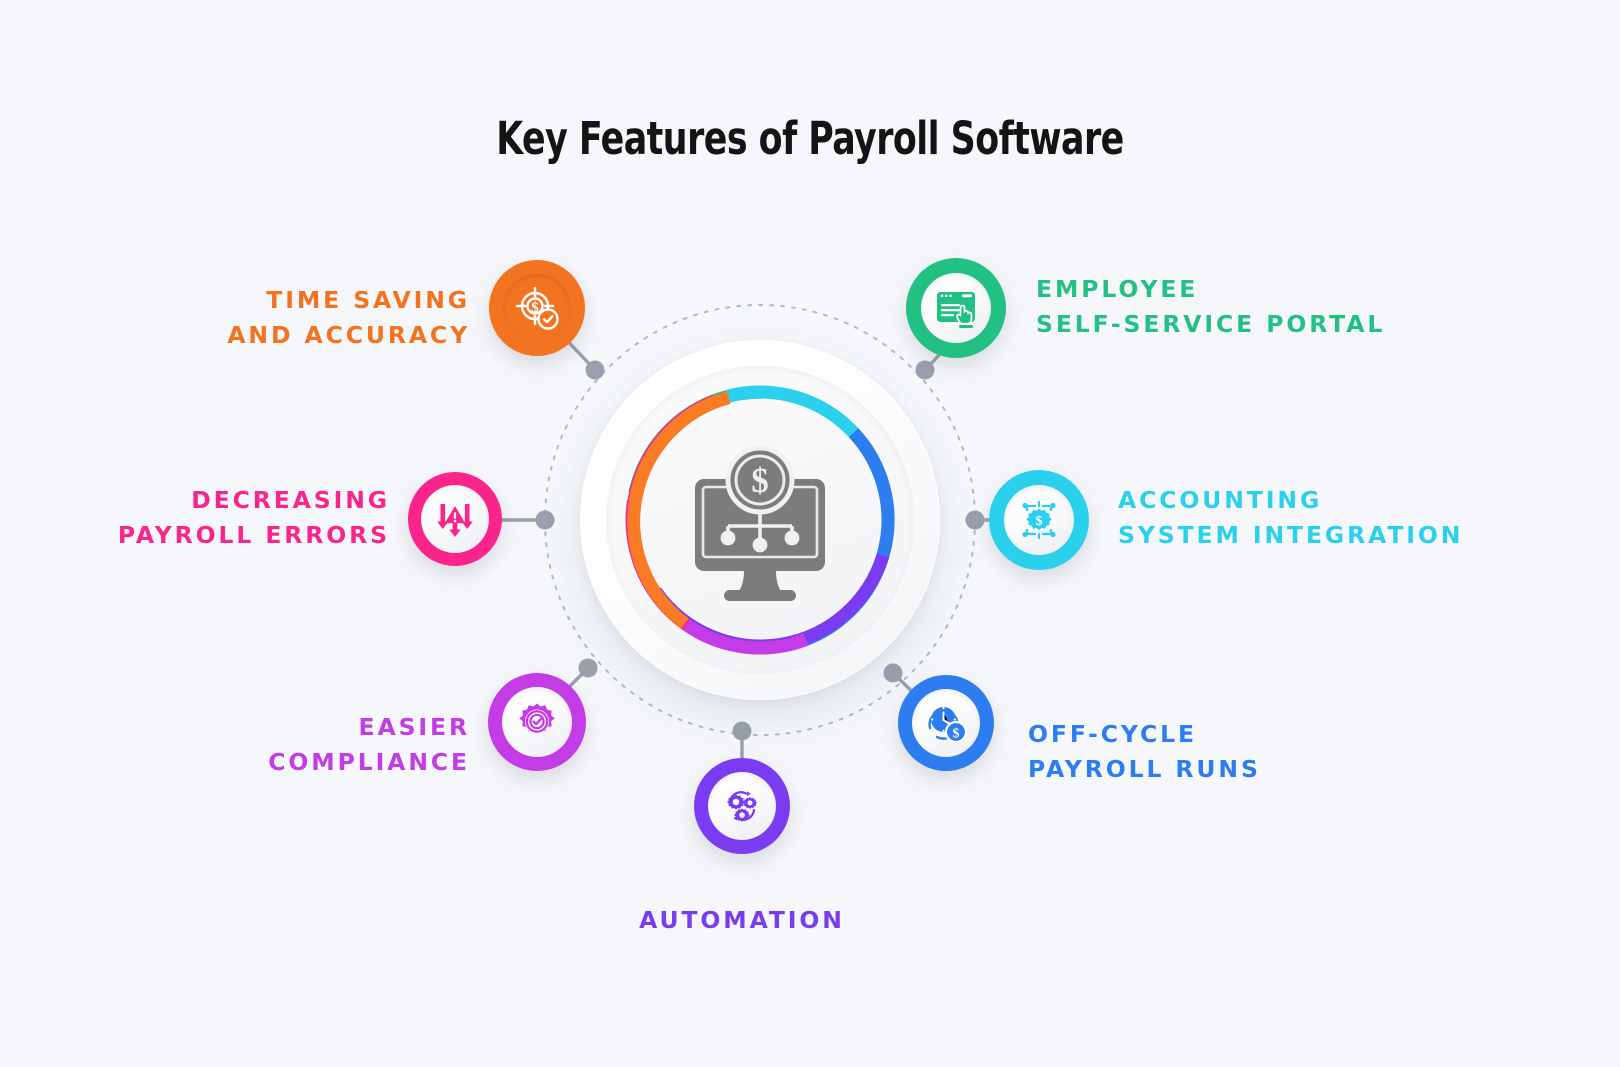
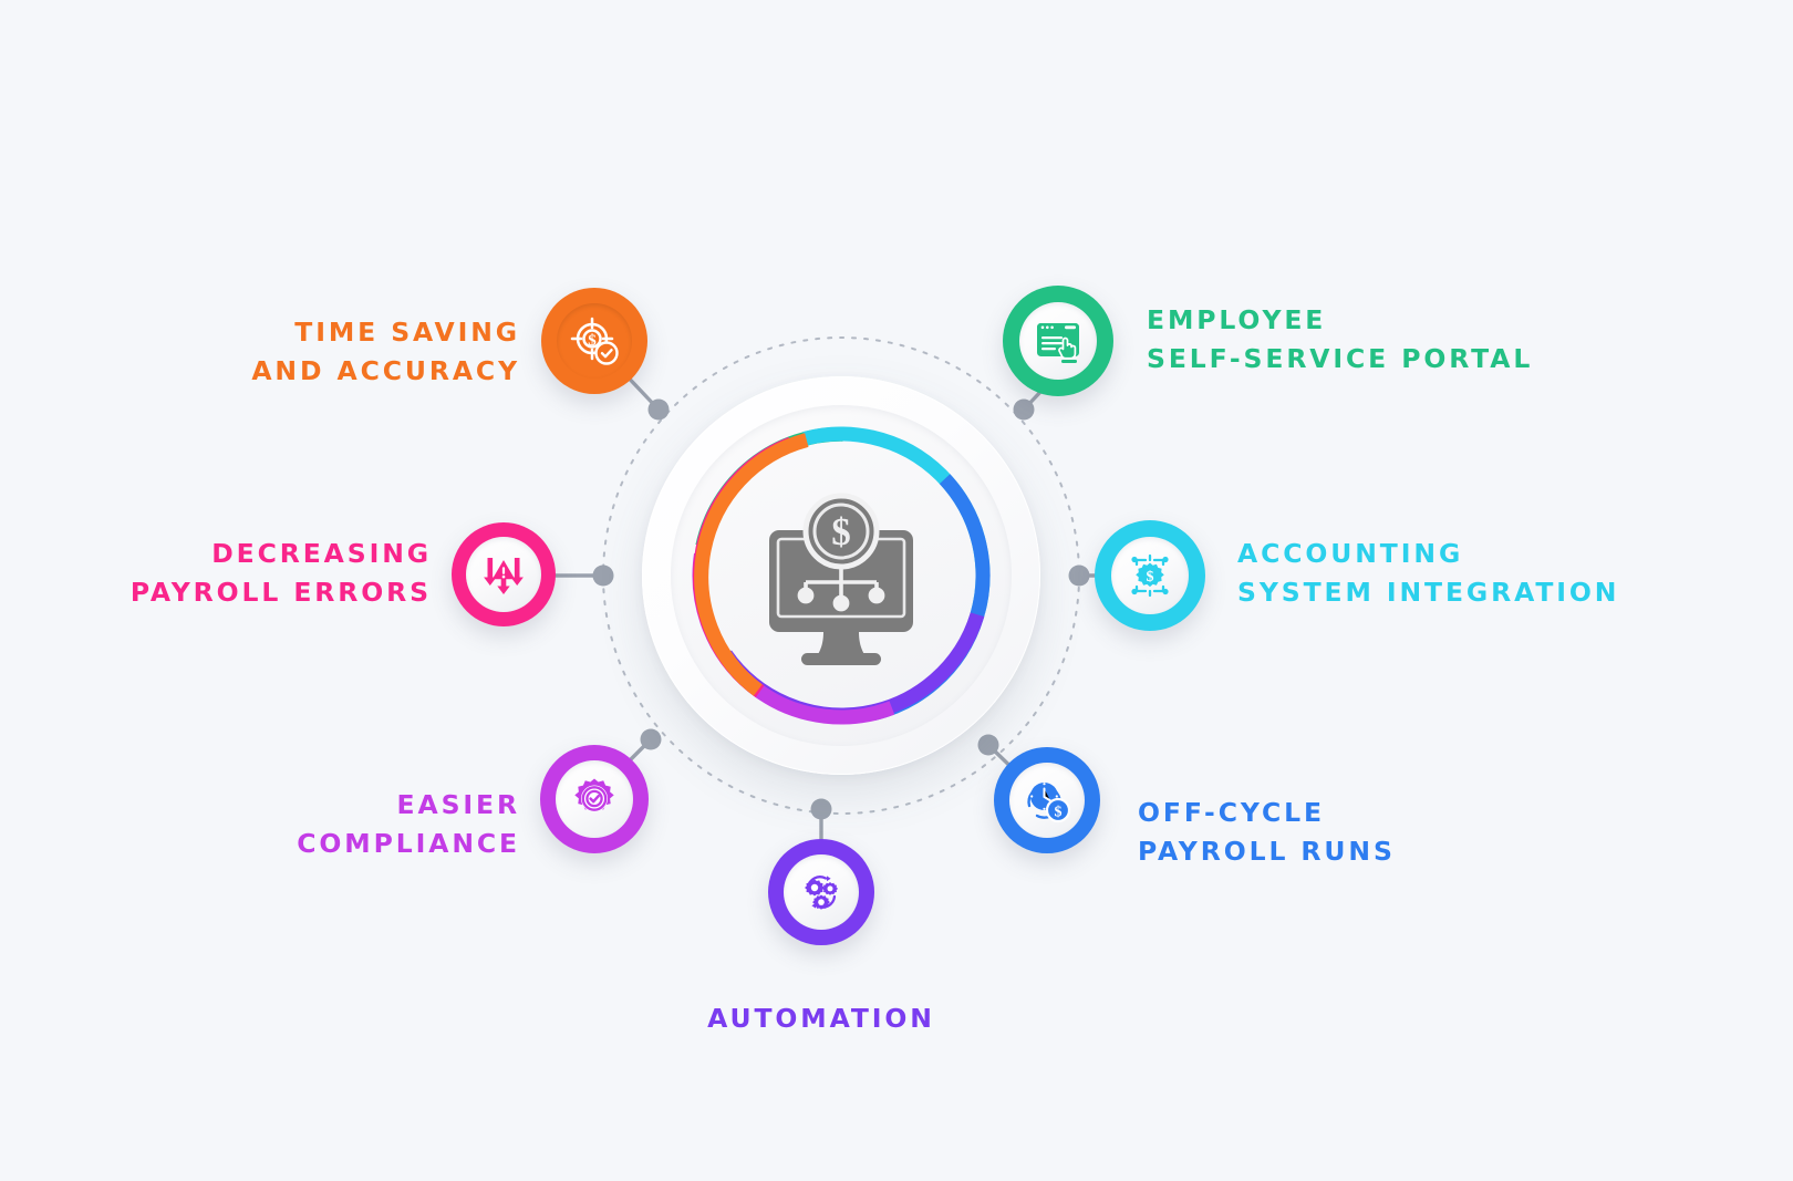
- Key Features of Payroll Software
  $
  $
  TIME SAVING
  AND ACCURACY
  EMPLOYEE
  SELF-SERVICE PORTAL
  $
  ACCOUNTING
  SYSTEM INTEGRATION
  $
  OFF-CYCLE
  PAYROLL RUNS
  AUTOMATION
  EASIER
  COMPLIANCE
  DECREASING
  PAYROLL ERRORS
